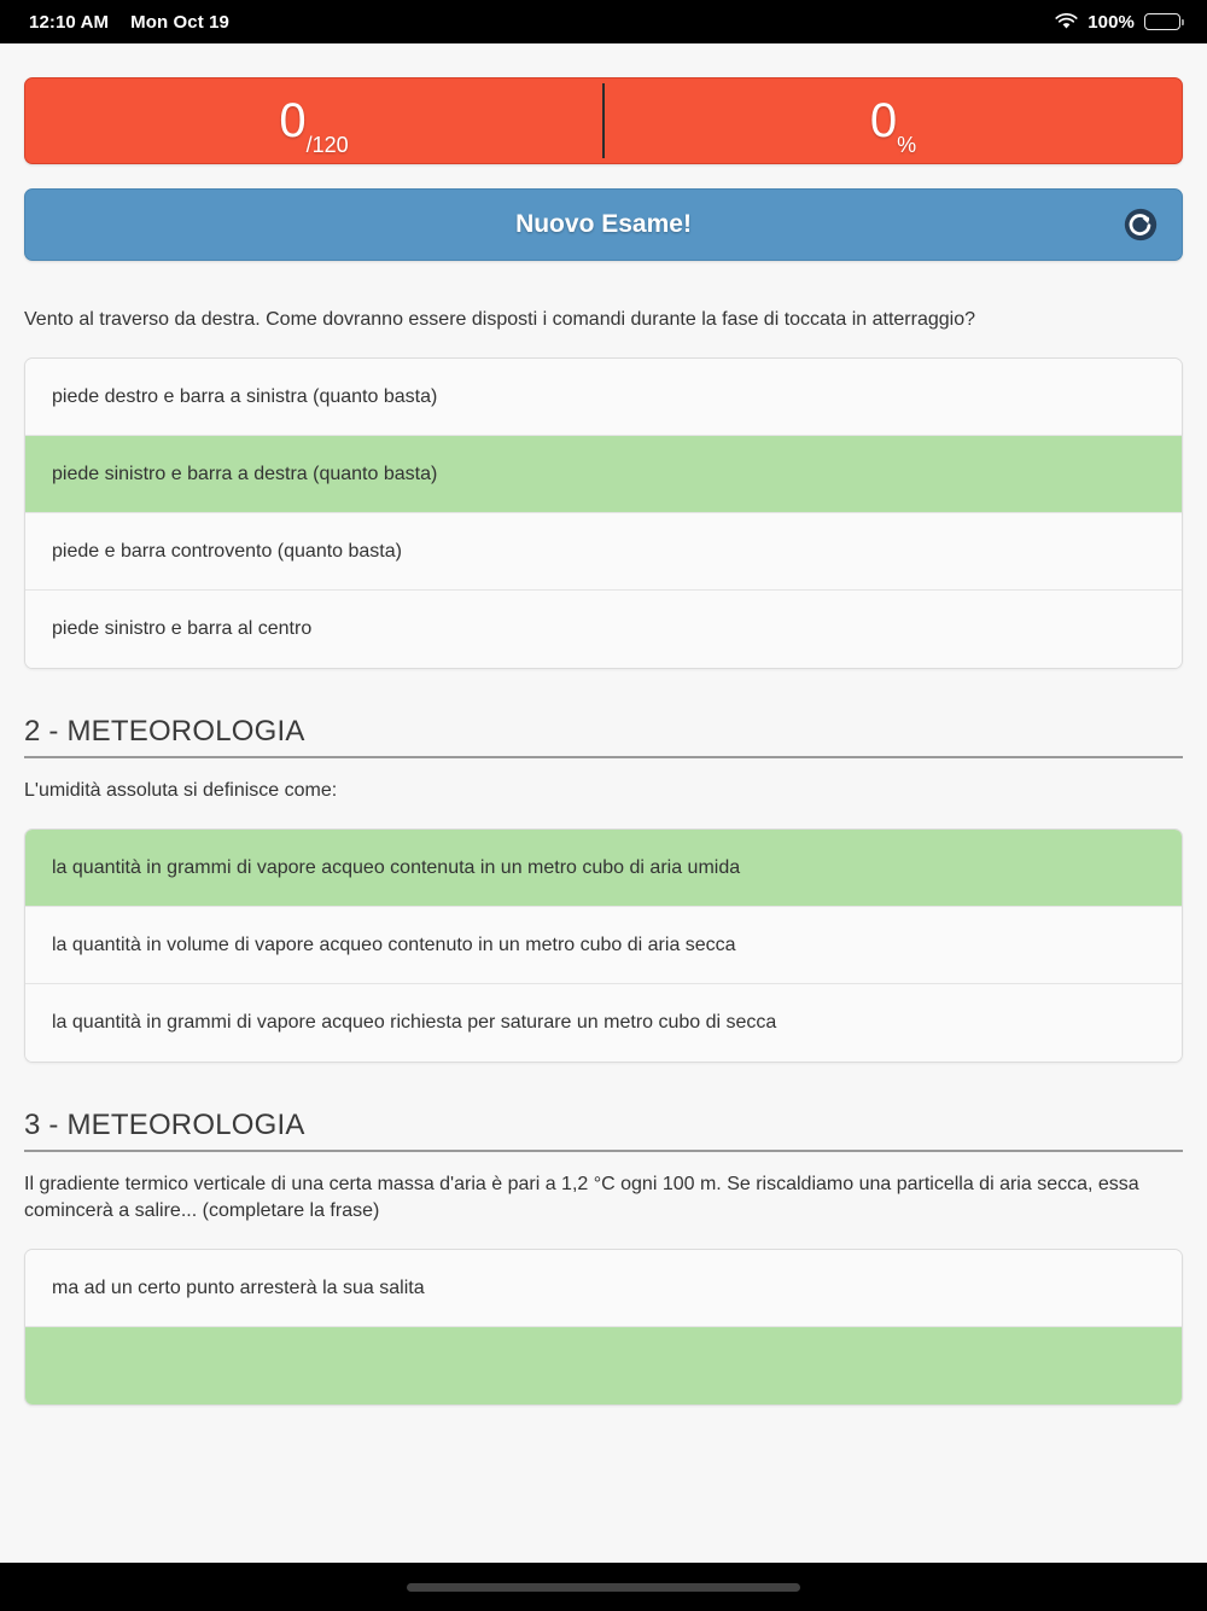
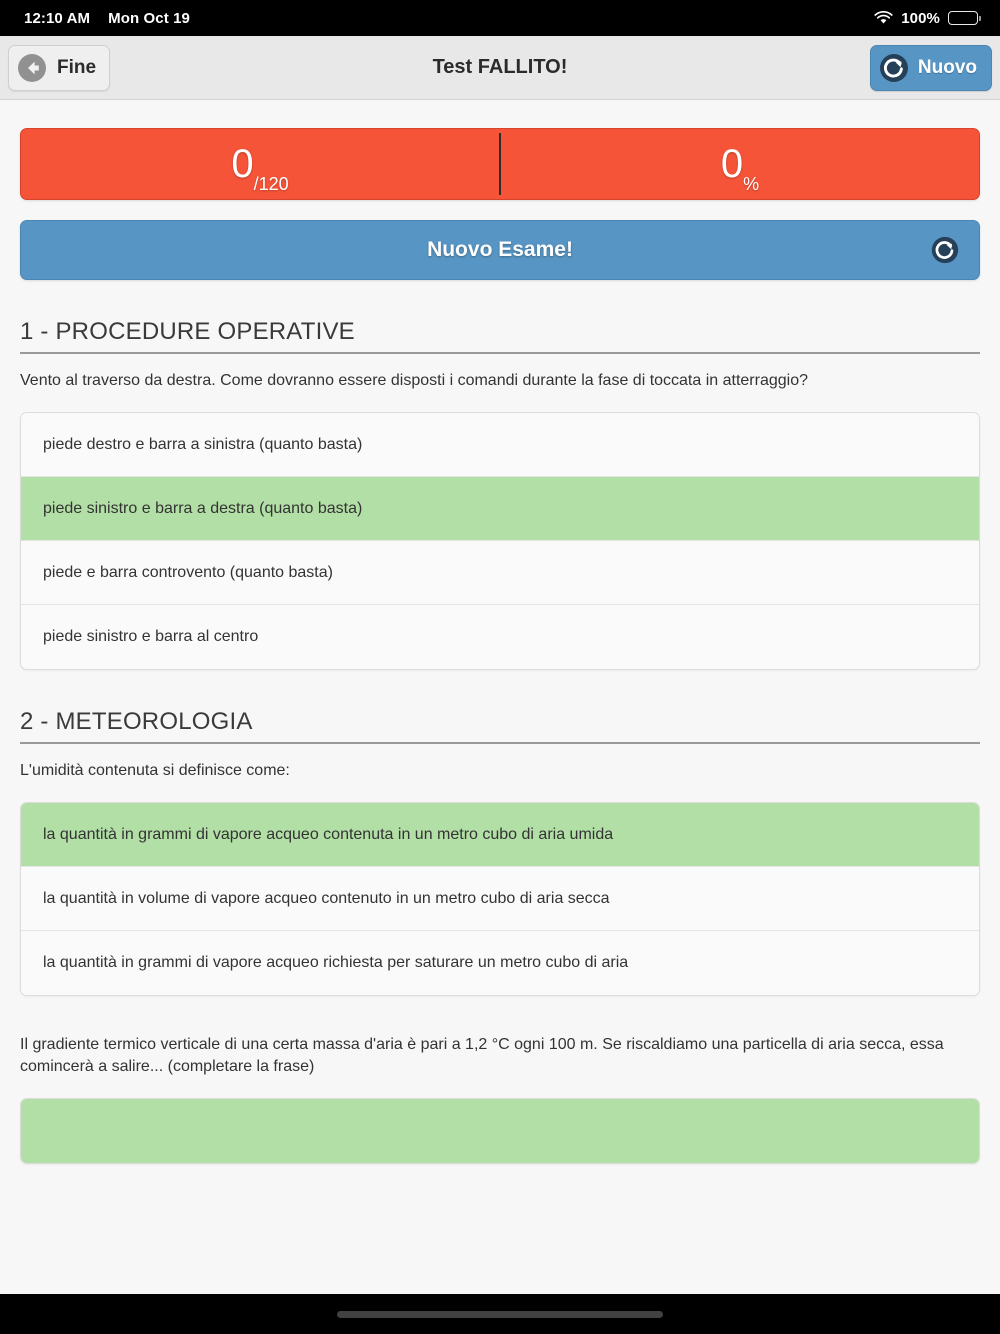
  12:10 AM
  Mon Oct 19
  100%
+ Fine
+ Test FALLITO!
+ Nuovo
  0
  /120
  0
  %
  Nuovo Esame!
+ 1 - PROCEDURE OPERATIVE
  Vento al traverso da destra. Come dovranno essere disposti i comandi durante la fase di toccata in atterraggio?
  piede destro e barra a sinistra (quanto basta)
  piede sinistro e barra a destra (quanto basta)
  piede e barra controvento (quanto basta)
  piede sinistro e barra al centro
  2 - METEOROLOGIA
- L'umidità assoluta si definisce come:
+ L'umidità contenuta si definisce come:
  la quantità in grammi di vapore acqueo contenuta in un metro cubo di aria umida
  la quantità in volume di vapore acqueo contenuto in un metro cubo di aria secca
- la quantità in grammi di vapore acqueo richiesta per saturare un metro cubo di secca
+ la quantità in grammi di vapore acqueo richiesta per saturare un metro cubo di aria
- 3 - METEOROLOGIA
  Il gradiente termico verticale di una certa massa d'aria è pari a 1,2 °C ogni 100 m. Se riscaldiamo una particella di aria secca, essa comincerà a salire... (completare la frase)
- ma ad un certo punto arresterà la sua salita
